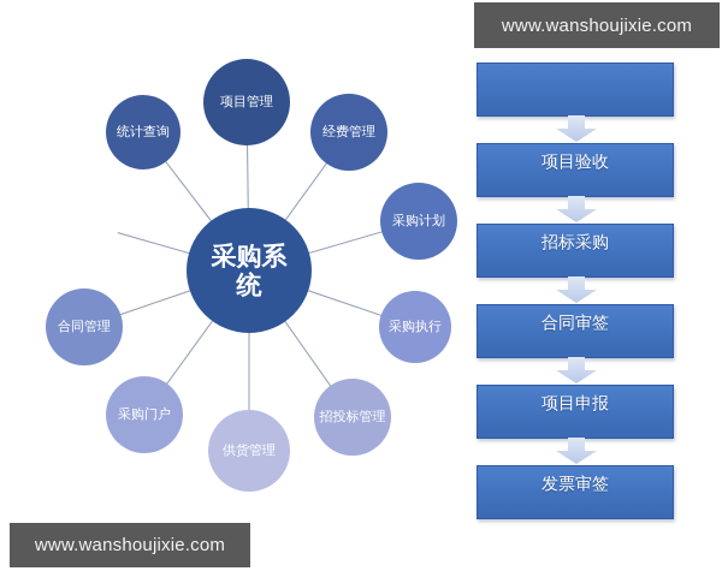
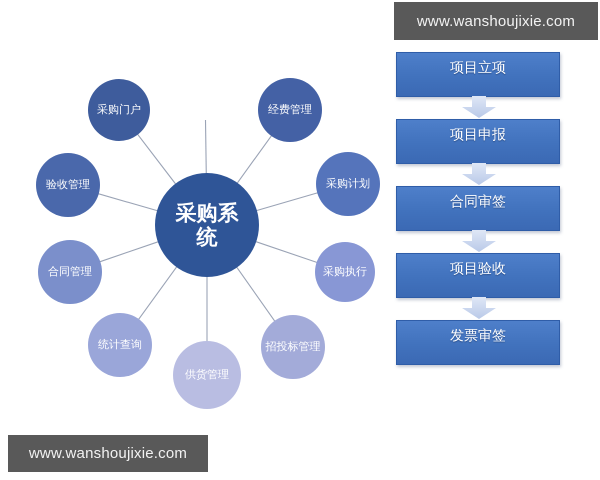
- 项目管理
- 统计查询
+ 采购门户
  经费管理
+ 验收管理
  采购计划
  合同管理
  采购执行
- 采购门户
+ 统计查询
  招投标管理
  供货管理
  采购系统
+ 项目立项
- 项目验收
+ 项目申报
- 招标采购
  合同审签
- 项目申报
+ 项目验收
  发票审签
  www.wanshoujixie.com
  www.wanshoujixie.com
